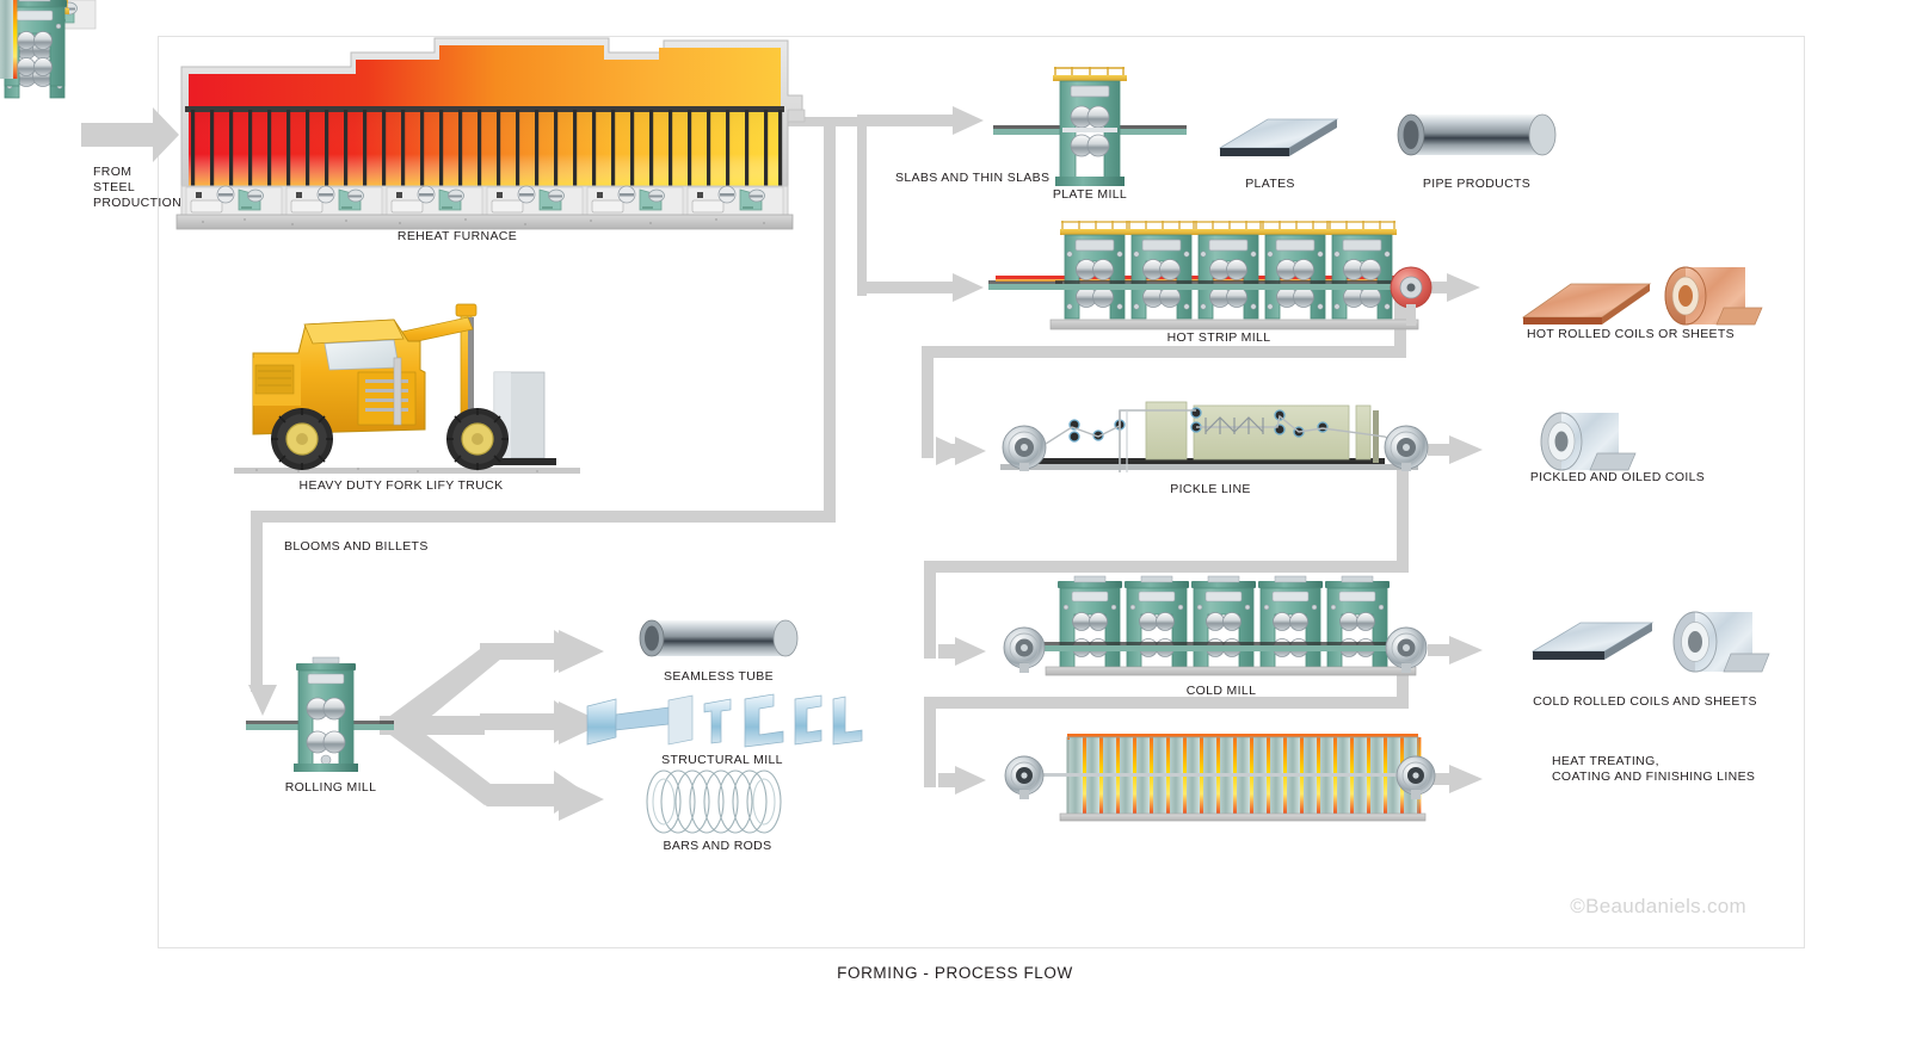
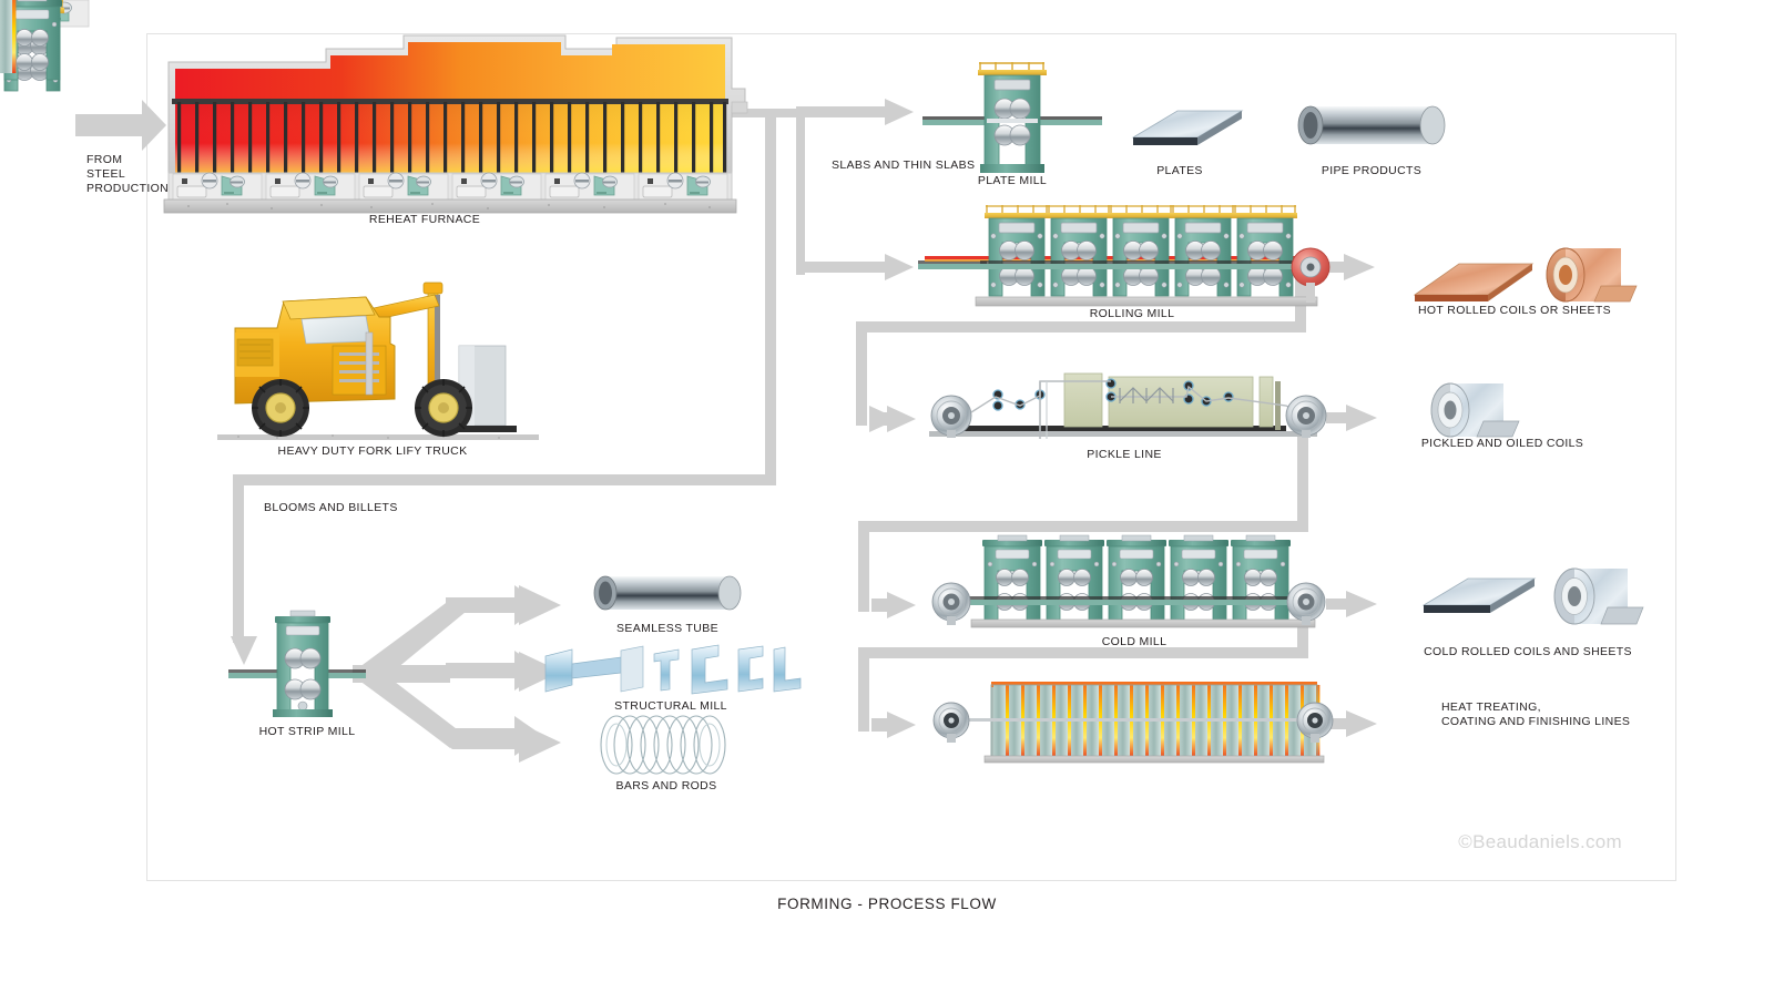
  FROM
  STEEL
  PRODUCTION
  REHEAT FURNACE
  HEAVY DUTY FORK LIFY TRUCK
  BLOOMS AND BILLETS
  SLABS AND THIN SLABS
  PLATE MILL
  PLATES
  PIPE PRODUCTS
- HOT STRIP MILL
+ ROLLING MILL
  HOT ROLLED COILS OR SHEETS
  PICKLE LINE
  PICKLED AND OILED COILS
  COLD MILL
  COLD ROLLED COILS AND SHEETS
  HEAT TREATING,
  COATING AND FINISHING LINES
- ROLLING MILL
+ HOT STRIP MILL
  SEAMLESS TUBE
  STRUCTURAL MILL
  BARS AND RODS
  ©Beaudaniels.com
  FORMING - PROCESS FLOW
